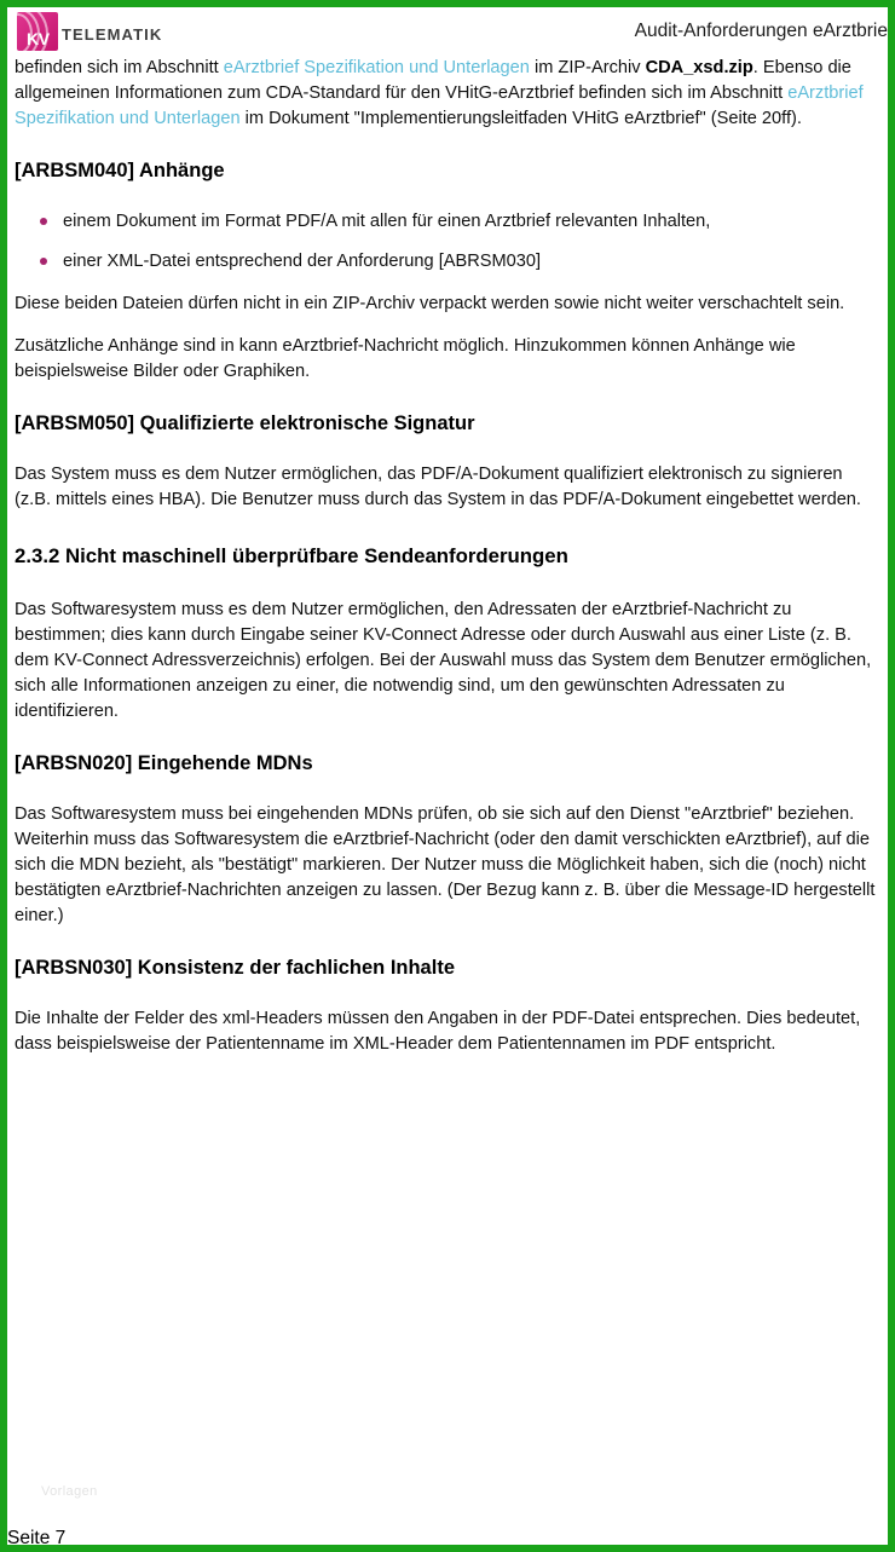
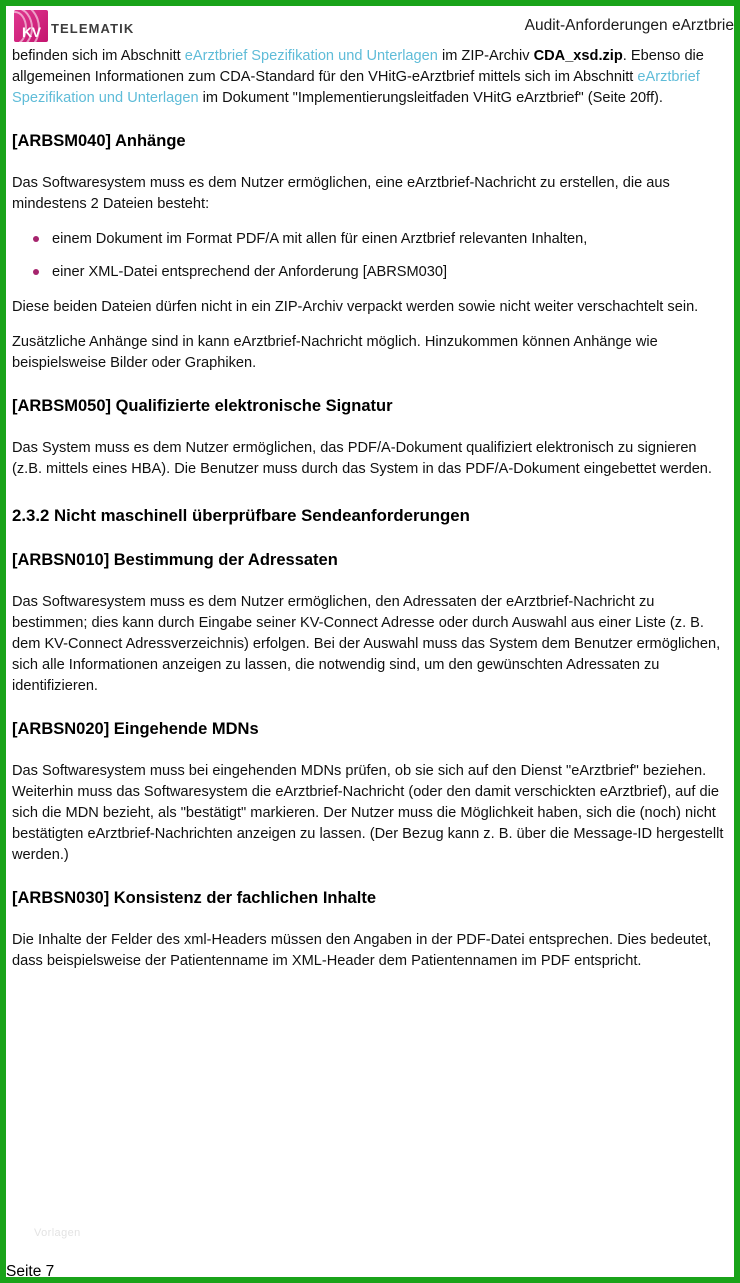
  KV
  TELEMATIK
  Audit-Anforderungen eArztbrie
- befinden sich im Abschnitt eArztbrief Spezifikation und Unterlagen im ZIP-Archiv CDA_xsd.zip. Ebenso die allgemeinen Informationen zum CDA-Standard für den VHitG-eArztbrief befinden sich im Abschnitt eArztbrief Spezifikation und Unterlagen im Dokument "Implementierungsleitfaden VHitG eArztbrief" (Seite 20ff).
+ befinden sich im Abschnitt eArztbrief Spezifikation und Unterlagen im ZIP-Archiv CDA_xsd.zip. Ebenso die allgemeinen Informationen zum CDA-Standard für den VHitG-eArztbrief mittels sich im Abschnitt eArztbrief Spezifikation und Unterlagen im Dokument "Implementierungsleitfaden VHitG eArztbrief" (Seite 20ff).
  [ARBSM040] Anhänge
+ Das Softwaresystem muss es dem Nutzer ermöglichen, eine eArztbrief-Nachricht zu erstellen, die aus mindestens 2 Dateien besteht:
  einem Dokument im Format PDF/A mit allen für einen Arztbrief relevanten Inhalten,
  einer XML-Datei entsprechend der Anforderung [ABRSM030]
  Diese beiden Dateien dürfen nicht in ein ZIP-Archiv verpackt werden sowie nicht weiter verschachtelt sein.
  Zusätzliche Anhänge sind in kann eArztbrief-Nachricht möglich. Hinzukommen können Anhänge wie beispielsweise Bilder oder Graphiken.
  [ARBSM050] Qualifizierte elektronische Signatur
  Das System muss es dem Nutzer ermöglichen, das PDF/A-Dokument qualifiziert elektronisch zu signieren (z.B. mittels eines HBA). Die Benutzer muss durch das System in das PDF/A-Dokument eingebettet werden.
  2.3.2 Nicht maschinell überprüfbare Sendeanforderungen
+ [ARBSN010] Bestimmung der Adressaten
- Das Softwaresystem muss es dem Nutzer ermöglichen, den Adressaten der eArztbrief-Nachricht zu bestimmen; dies kann durch Eingabe seiner KV-Connect Adresse oder durch Auswahl aus einer Liste (z. B. dem KV-Connect Adressverzeichnis) erfolgen. Bei der Auswahl muss das System dem Benutzer ermöglichen, sich alle Informationen anzeigen zu einer, die notwendig sind, um den gewünschten Adressaten zu identifizieren.
+ Das Softwaresystem muss es dem Nutzer ermöglichen, den Adressaten der eArztbrief-Nachricht zu bestimmen; dies kann durch Eingabe seiner KV-Connect Adresse oder durch Auswahl aus einer Liste (z. B. dem KV-Connect Adressverzeichnis) erfolgen. Bei der Auswahl muss das System dem Benutzer ermöglichen, sich alle Informationen anzeigen zu lassen, die notwendig sind, um den gewünschten Adressaten zu identifizieren.
  [ARBSN020] Eingehende MDNs
- Das Softwaresystem muss bei eingehenden MDNs prüfen, ob sie sich auf den Dienst "eArztbrief" beziehen. Weiterhin muss das Softwaresystem die eArztbrief-Nachricht (oder den damit verschickten eArztbrief), auf die sich die MDN bezieht, als "bestätigt" markieren. Der Nutzer muss die Möglichkeit haben, sich die (noch) nicht bestätigten eArztbrief-Nachrichten anzeigen zu lassen. (Der Bezug kann z. B. über die Message-ID hergestellt einer.)
+ Das Softwaresystem muss bei eingehenden MDNs prüfen, ob sie sich auf den Dienst "eArztbrief" beziehen. Weiterhin muss das Softwaresystem die eArztbrief-Nachricht (oder den damit verschickten eArztbrief), auf die sich die MDN bezieht, als "bestätigt" markieren. Der Nutzer muss die Möglichkeit haben, sich die (noch) nicht bestätigten eArztbrief-Nachrichten anzeigen zu lassen. (Der Bezug kann z. B. über die Message-ID hergestellt werden.)
  [ARBSN030] Konsistenz der fachlichen Inhalte
  Die Inhalte der Felder des xml-Headers müssen den Angaben in der PDF-Datei entsprechen. Dies bedeutet, dass beispielsweise der Patientenname im XML-Header dem Patientennamen im PDF entspricht.
  Vorlagen
  Seite 7
